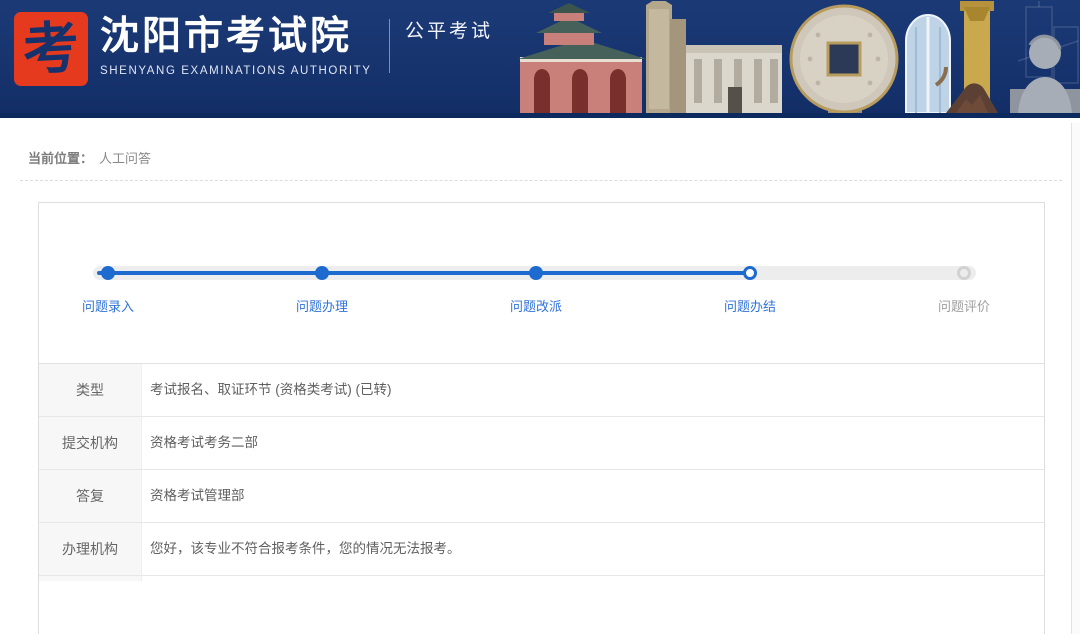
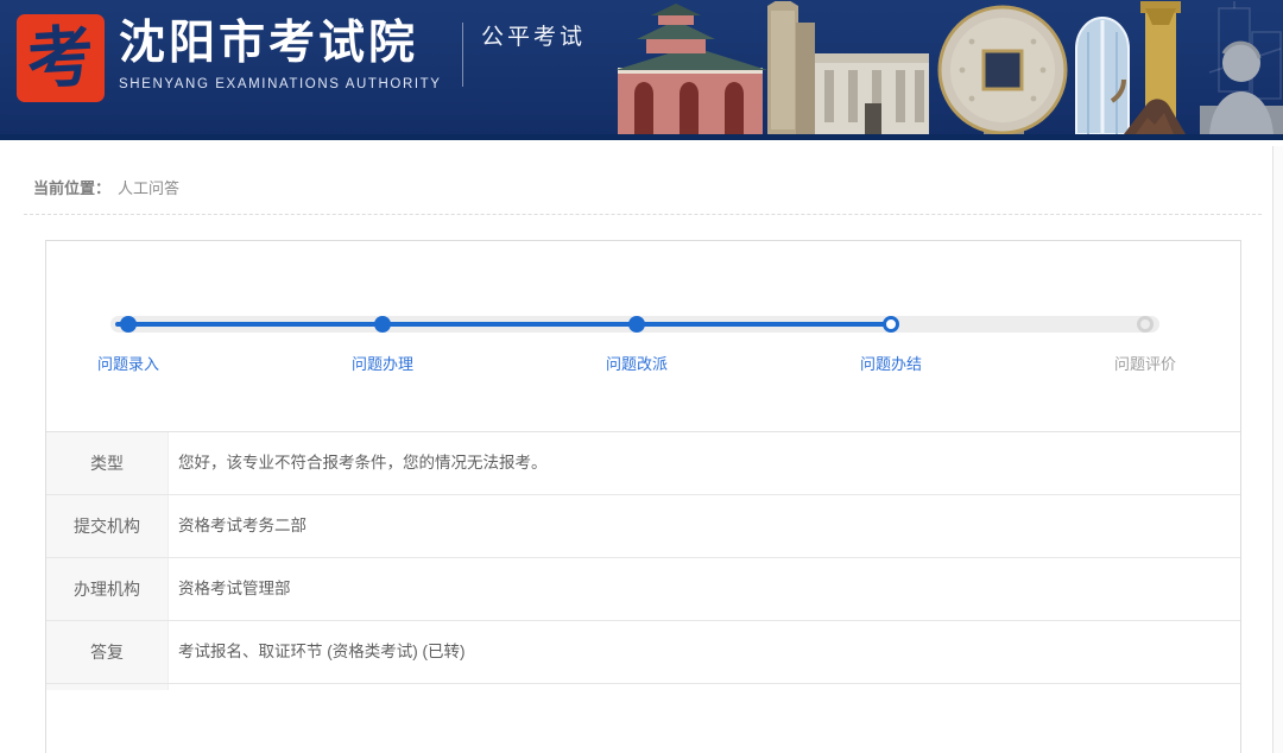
  沈阳市考试院
  SHENYANG EXAMINATIONS AUTHORITY
  公平考试
  当前位置： 人工问答
  问题录入
  问题办理
  问题改派
  问题办结
  问题评价
  类型
- 考试报名、取证环节 (资格类考试) (已转)
+ 您好，该专业不符合报考条件，您的情况无法报考。
  提交机构
  资格考试考务二部
- 答复
+ 办理机构
  资格考试管理部
- 办理机构
+ 答复
- 您好，该专业不符合报考条件，您的情况无法报考。
+ 考试报名、取证环节 (资格类考试) (已转)
